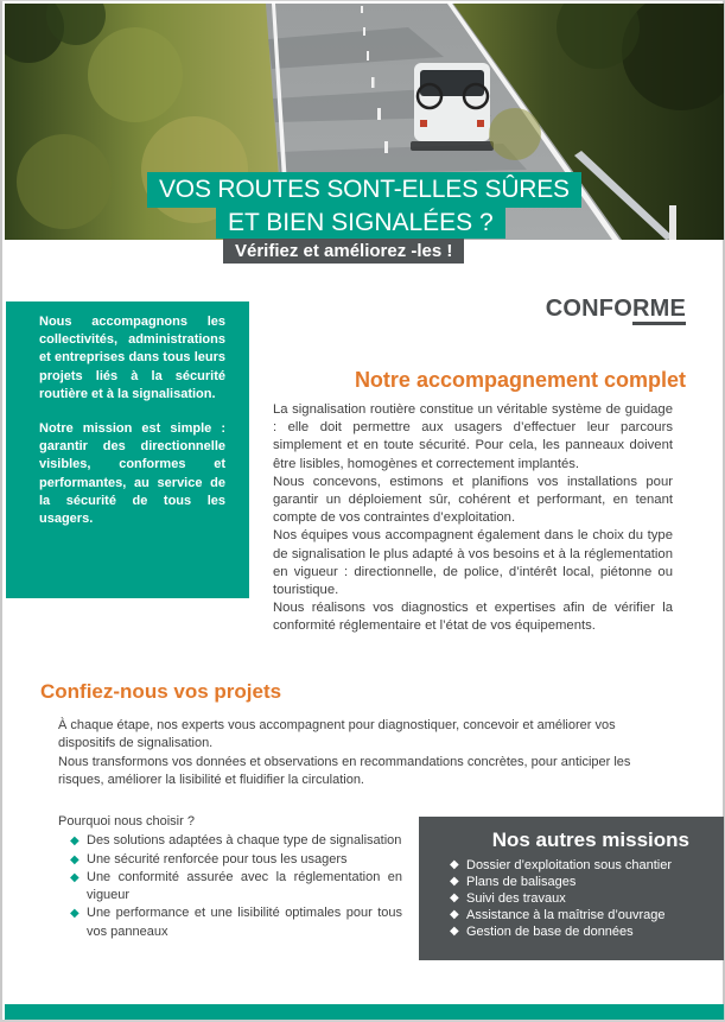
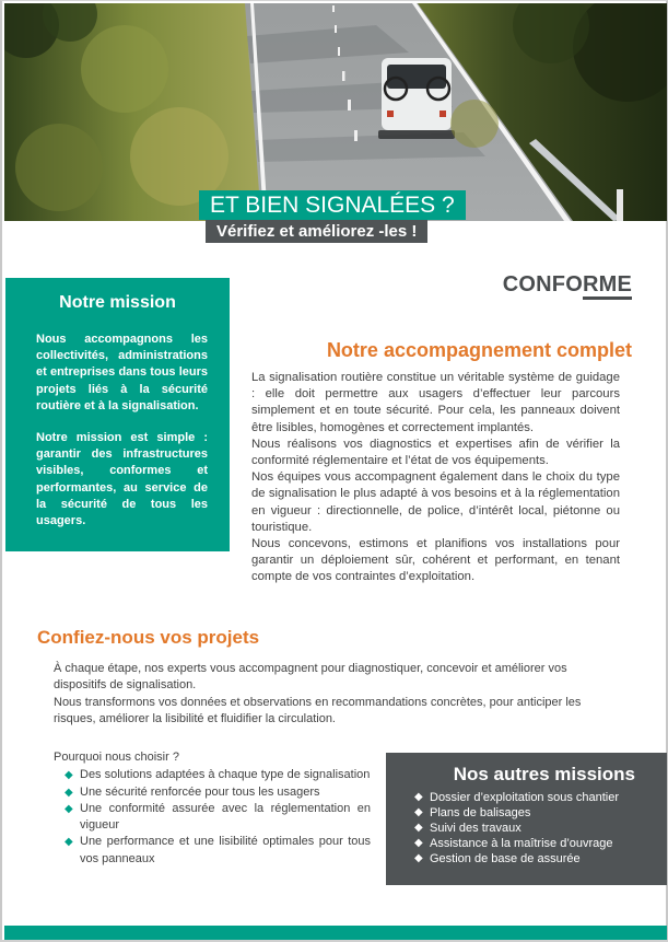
- VOS ROUTES SONT-ELLES SÛRES
  ET BIEN SIGNALÉES ?
  Vérifiez et améliorez -les !
+ Notre mission
  Nous accompagnons les collectivités, administrations et entreprises dans tous leurs projets liés à la sécurité routière et à la signalisation.
- Notre mission est simple : garantir des directionnelle visibles, conformes et performantes, au service de la sécurité de tous les usagers.
+ Notre mission est simple : garantir des infrastructures visibles, conformes et performantes, au service de la sécurité de tous les usagers.
  CONFORME
  Notre accompagnement complet
  La signalisation routière constitue un véritable système de guidage : elle doit permettre aux usagers d’effectuer leur parcours simplement et en toute sécurité. Pour cela, les panneaux doivent être lisibles, homogènes et correctement implantés.
- Nous concevons, estimons et planifions vos installations pour garantir un déploiement sûr, cohérent et performant, en tenant compte de vos contraintes d’exploitation.
+ Nous réalisons vos diagnostics et expertises afin de vérifier la conformité réglementaire et l’état de vos équipements.
  Nos équipes vous accompagnent également dans le choix du type de signalisation le plus adapté à vos besoins et à la réglementation en vigueur : directionnelle, de police, d’intérêt local, piétonne ou touristique.
- Nous réalisons vos diagnostics et expertises afin de vérifier la conformité réglementaire et l’état de vos équipements.
+ Nous concevons, estimons et planifions vos installations pour garantir un déploiement sûr, cohérent et performant, en tenant compte de vos contraintes d’exploitation.
  Confiez-nous vos projets
  À chaque étape, nos experts vous accompagnent pour diagnostiquer, concevoir et améliorer vos dispositifs de signalisation.
  Nous transformons vos données et observations en recommandations concrètes, pour anticiper les risques, améliorer la lisibilité et fluidifier la circulation.
  Pourquoi nous choisir ?
  ◆
  Des solutions adaptées à chaque type de signalisation
  ◆
  Une sécurité renforcée pour tous les usagers
  ◆
  Une conformité assurée avec la réglementation en vigueur
  ◆
  Une performance et une lisibilité optimales pour tous vos panneaux
  Nos autres missions
  ◆
  Dossier d’exploitation sous chantier
  ◆
  Plans de balisages
  ◆
  Suivi des travaux
  ◆
  Assistance à la maîtrise d’ouvrage
  ◆
- Gestion de base de données
+ Gestion de base de assurée
